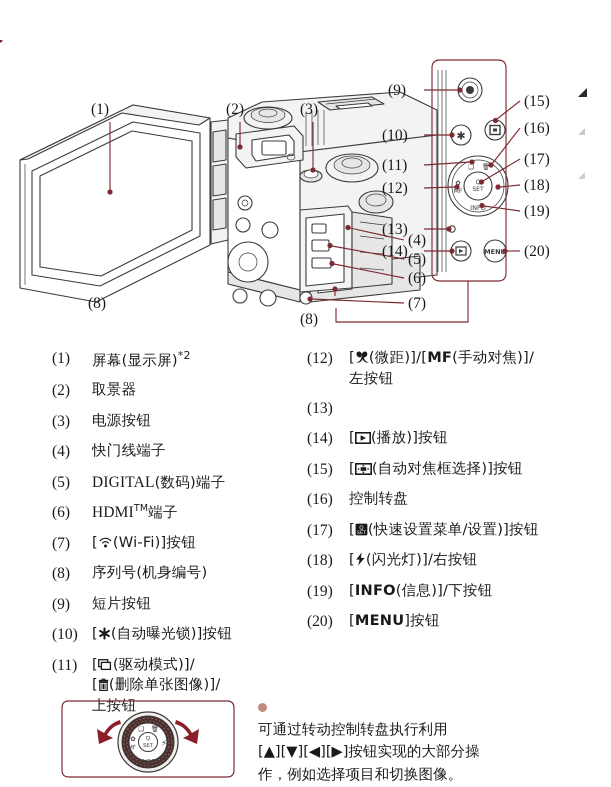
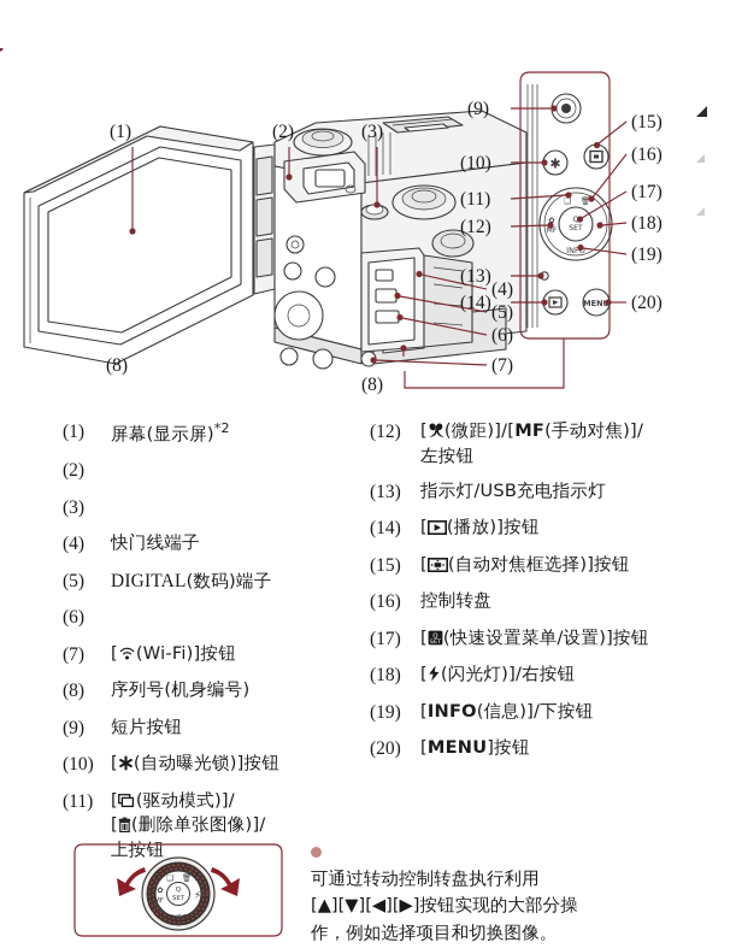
  ✱
  ❑
  🗑
  ✿
  INFO
  MEN
  (1)
  (2)
  (3)
  (8)
  (8)
  (4)
  (5)
  (6)
  (7)
  (9)
  (10)
  (11)
  (12)
  (13)
  (14)
  (15)
  (16)
  (17)
  (18)
  (19)
  (20)
  (1)
  屏幕(显示屏)*2
  (2)
- 取景器
  (3)
- 电源按钮
  (4)
  快门线端子
  (5)
  DIGITAL(数码)端子
  (6)
- HDMITM端子
  (7)
  [ (Wi-Fi)]按钮
  (8)
  序列号(机身编号)
  (9)
  短片按钮
  (10)
  [ (自动曝光锁)]按钮
  (11)
  [ (驱动模式)]/
  [ (删除单张图像)]/
  上按钮
  (12)
  [ (微距)]/[MF(手动对焦)]/
  左按钮
  (13)
+ 指示灯/USB充电指示灯
  (14)
  [ (播放)]按钮
  (15)
  [ (自动对焦框选择)]按钮
  (16)
  控制转盘
  (17)
  [
  (快速设置菜单/设置)]按钮
  (18)
  [ (闪光灯)]/右按钮
  (19)
  [INFO(信息)]/下按钮
  (20)
  [MENU]按钮
  ❑
  🗑
  ✿
  ⚡
  INFO
  可通过转动控制转盘执行利用
  [▲][▼][◀][▶]按钮实现的大部分操
  作，例如选择项目和切换图像。
